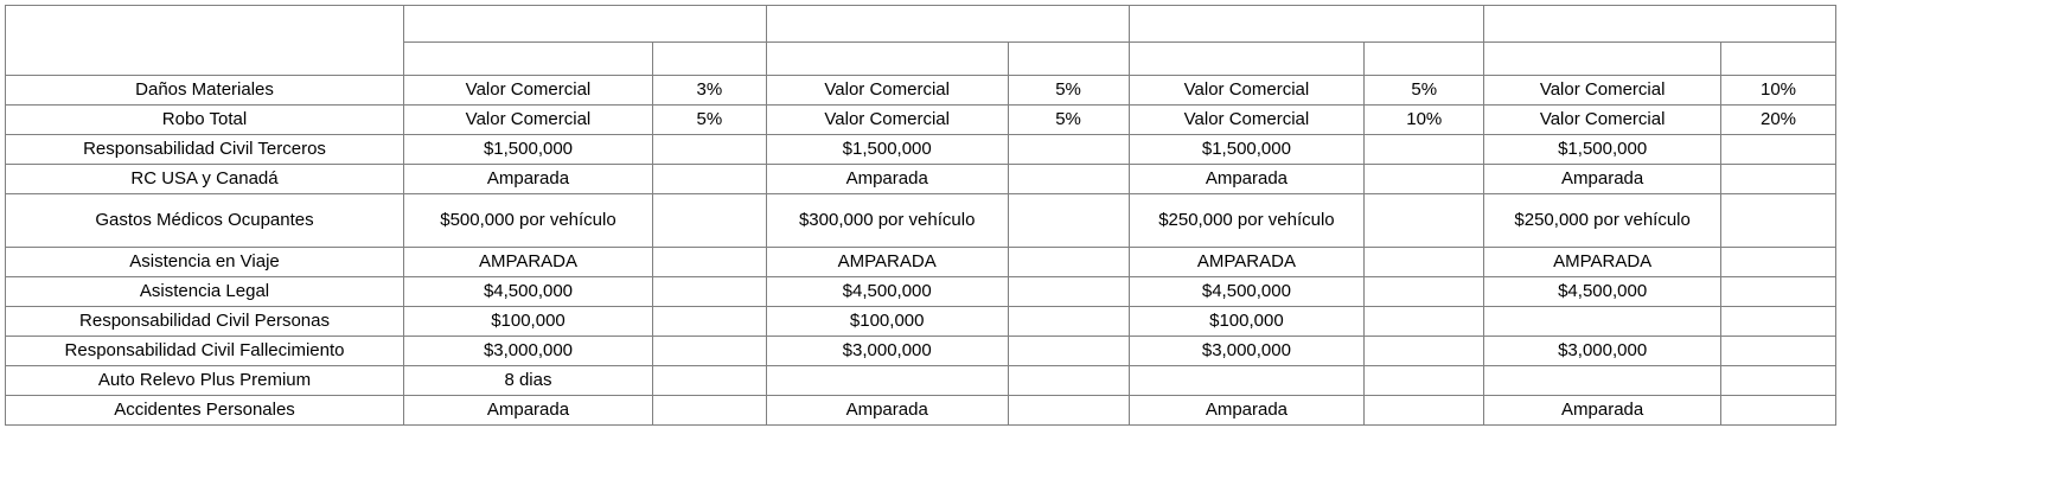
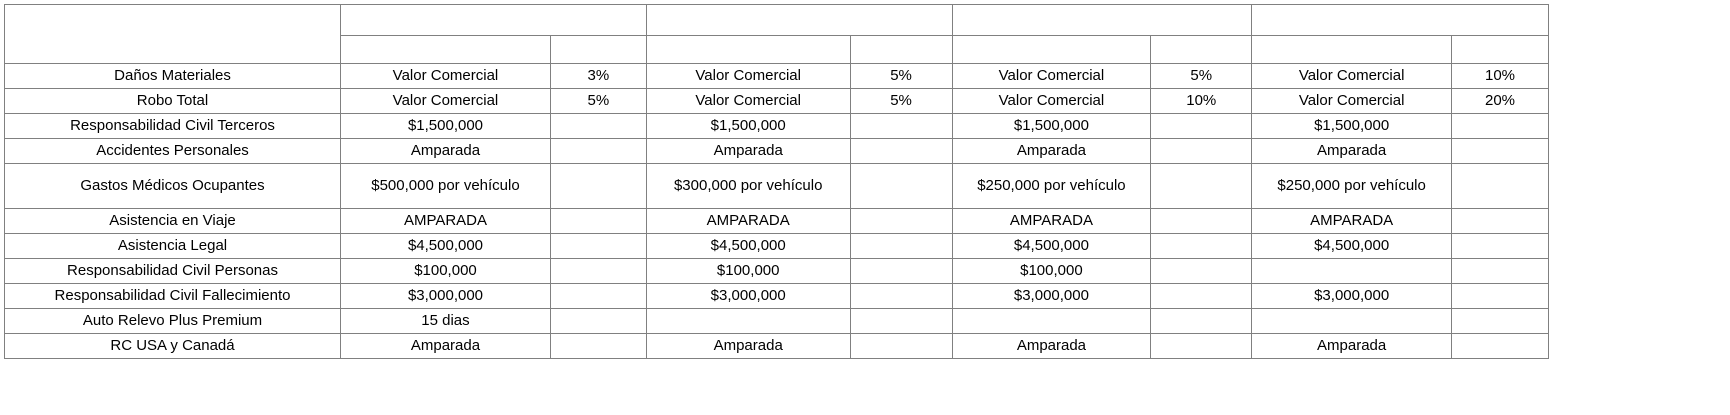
  Daños Materiales	Valor Comercial	3%	Valor Comercial	5%	Valor Comercial	5%	Valor Comercial	10%
  Robo Total	Valor Comercial	5%	Valor Comercial	5%	Valor Comercial	10%	Valor Comercial	20%
  Responsabilidad Civil Terceros	$1,500,000		$1,500,000		$1,500,000		$1,500,000
- RC USA y Canadá	Amparada		Amparada		Amparada		Amparada
+ Accidentes Personales	Amparada		Amparada		Amparada		Amparada
  Gastos Médicos Ocupantes	$500,000 por vehículo		$300,000 por vehículo		$250,000 por vehículo		$250,000 por vehículo
  Asistencia en Viaje	AMPARADA		AMPARADA		AMPARADA		AMPARADA
  Asistencia Legal	$4,500,000		$4,500,000		$4,500,000		$4,500,000
  Responsabilidad Civil Personas	$100,000		$100,000		$100,000
  Responsabilidad Civil Fallecimiento	$3,000,000		$3,000,000		$3,000,000		$3,000,000
- Auto Relevo Plus Premium	8 dias
+ Auto Relevo Plus Premium	15 dias
- Accidentes Personales	Amparada		Amparada		Amparada		Amparada
+ RC USA y Canadá	Amparada		Amparada		Amparada		Amparada
